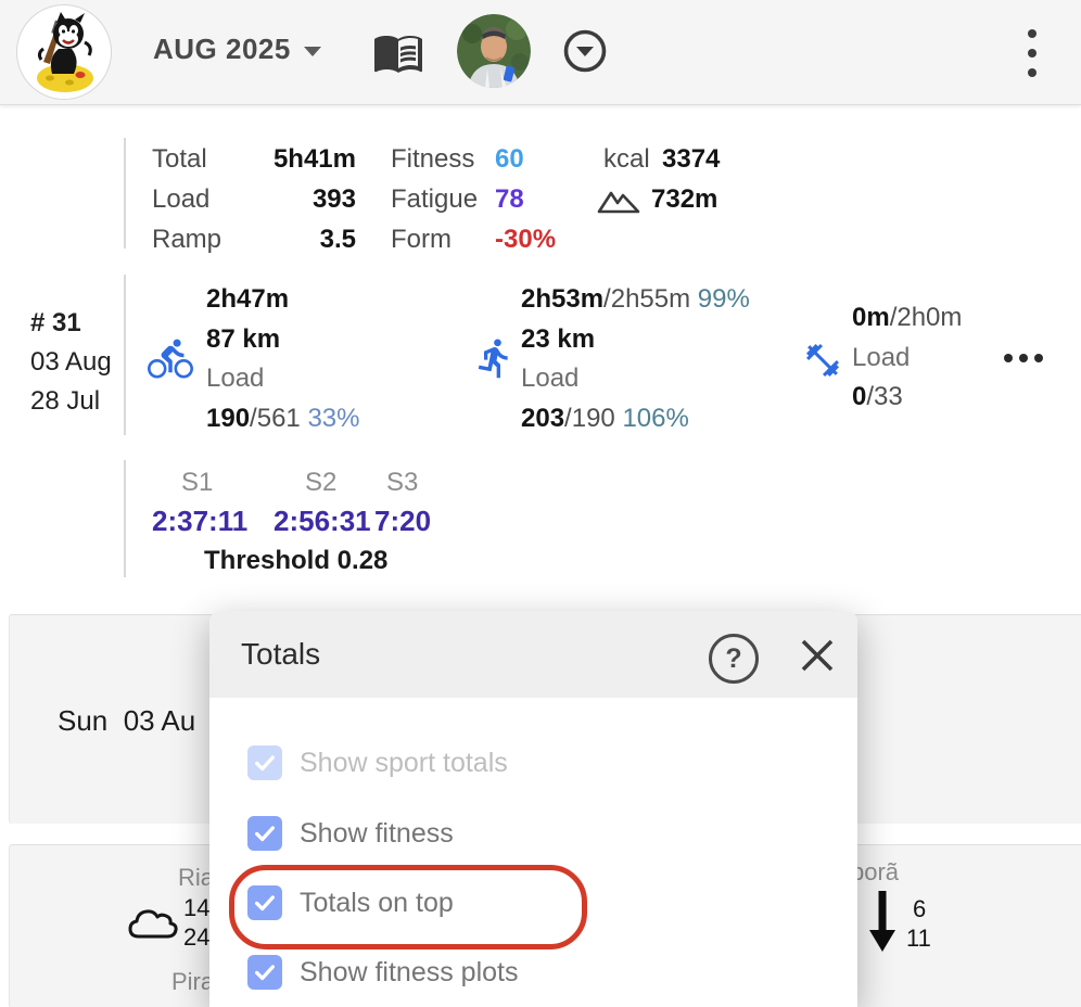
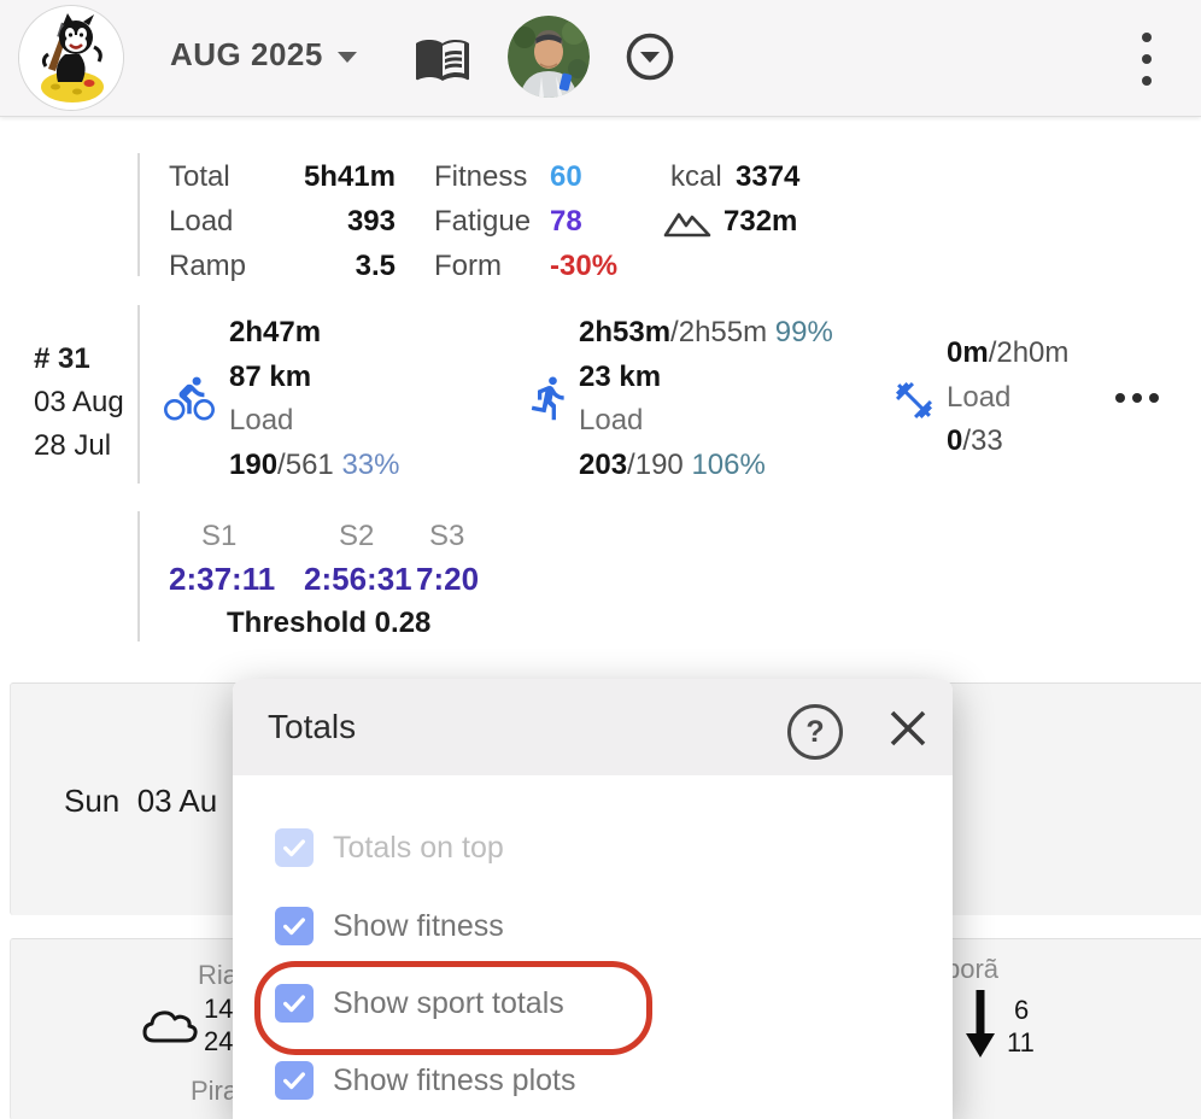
  AUG 2025
  Total
  5h41m
  Fitness
  60
  kcal
  3374
  Load
  393
  Fatigue
  78
  732m
  Ramp
  3.5
  Form
  -30%
  # 31
  03 Aug
  28 Jul
  2h47m
  87 km
  Load
  190/561 33%
  2h53m/2h55m 99%
  23 km
  Load
  203/190 106%
  0m/2h0m
  Load
  0/33
  S1
  S2
  S3
  2:37:11
  2:56:31
  7:20
  Threshold 0.28
  Sun 03 Au
  Ria
  14
  24
  Pira
  porã
  6
  11
  Totals
  ?
- Show sport totals
+ Totals on top
  Show fitness
- Totals on top
+ Show sport totals
  Show fitness plots
